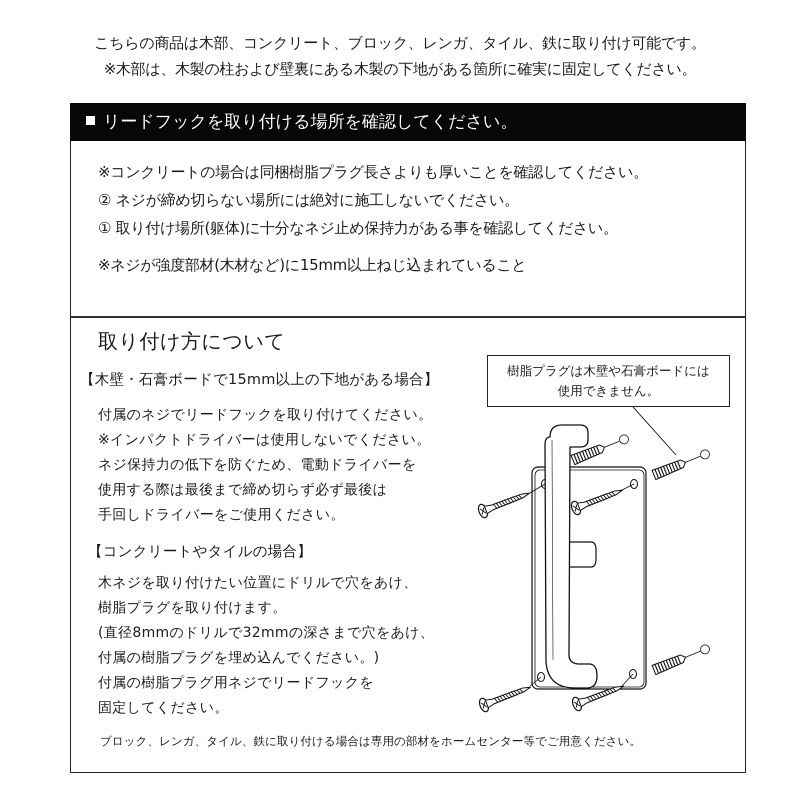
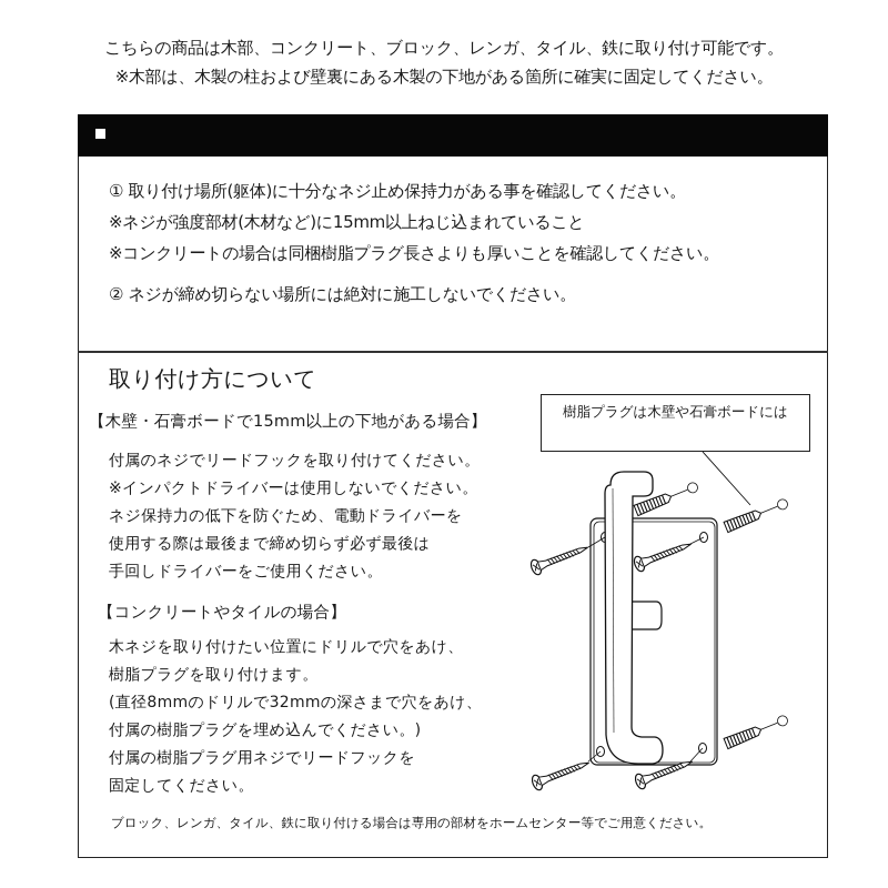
  こちらの商品は木部、コンクリート、ブロック、レンガ、タイル、鉄に取り付け可能です。
  ※木部は、木製の柱および壁裏にある木製の下地がある箇所に確実に固定してください。
- リードフックを取り付ける場所を確認してください。
- ※コンクリートの場合は同梱樹脂プラグ長さよりも厚いことを確認してください。
+ ① 取り付け場所(躯体)に十分なネジ止め保持力がある事を確認してください。
- ② ネジが締め切らない場所には絶対に施工しないでください。
+ ※ネジが強度部材(木材など)に15mm以上ねじ込まれていること
- ① 取り付け場所(躯体)に十分なネジ止め保持力がある事を確認してください。
+ ※コンクリートの場合は同梱樹脂プラグ長さよりも厚いことを確認してください。
- ※ネジが強度部材(木材など)に15mm以上ねじ込まれていること
+ ② ネジが締め切らない場所には絶対に施工しないでください。
  取り付け方について
  【木壁・石膏ボードで15mm以上の下地がある場合】
  付属のネジでリードフックを取り付けてください。
  ※インパクトドライバーは使用しないでください。
  ネジ保持力の低下を防ぐため、電動ドライバーを
  使用する際は最後まで締め切らず必ず最後は
  手回しドライバーをご使用ください。
  【コンクリートやタイルの場合】
  木ネジを取り付けたい位置にドリルで穴をあけ、
  樹脂プラグを取り付けます。
  (直径8mmのドリルで32mmの深さまで穴をあけ、
  付属の樹脂プラグを埋め込んでください。)
  付属の樹脂プラグ用ネジでリードフックを
  固定してください。
  樹脂プラグは木壁や石膏ボードには
- 使用できません。
  ブロック、レンガ、タイル、鉄に取り付ける場合は専用の部材をホームセンター等でご用意ください。
